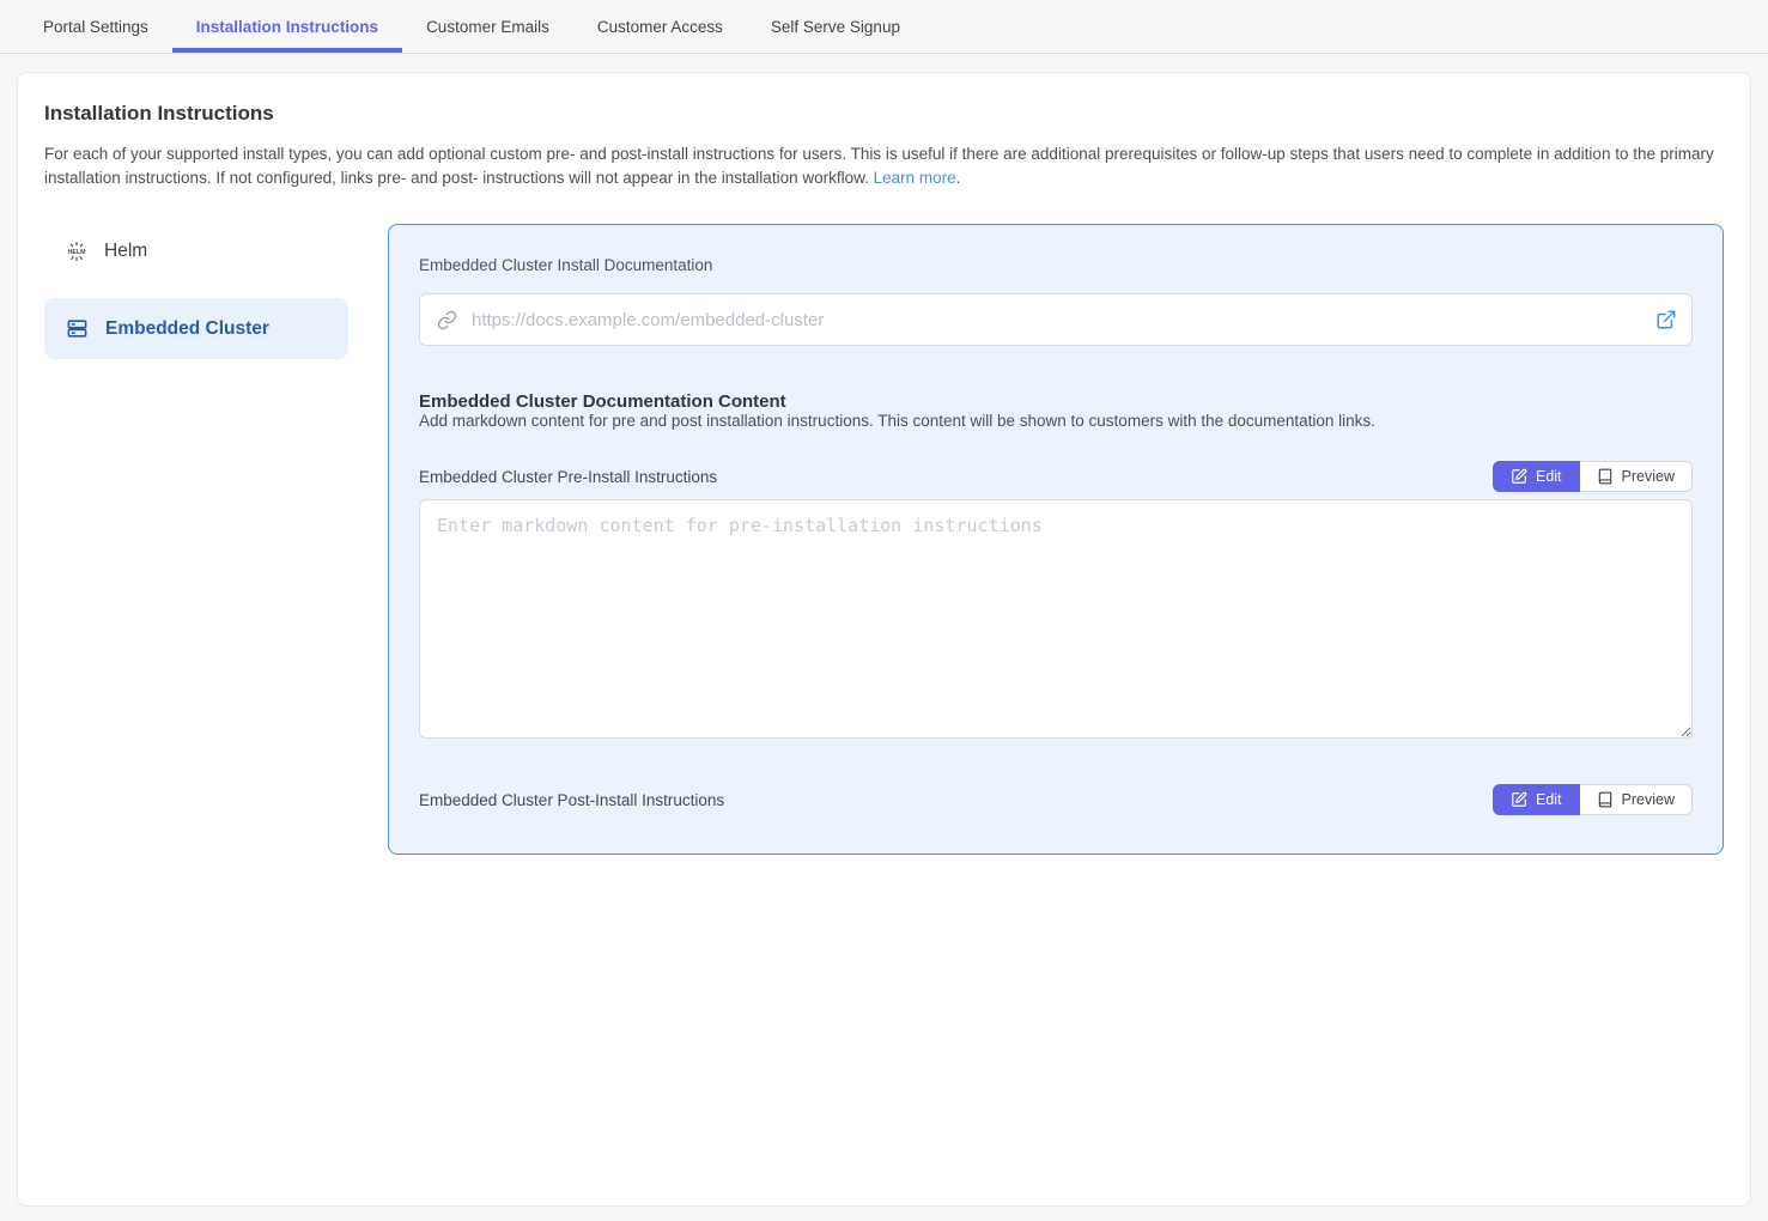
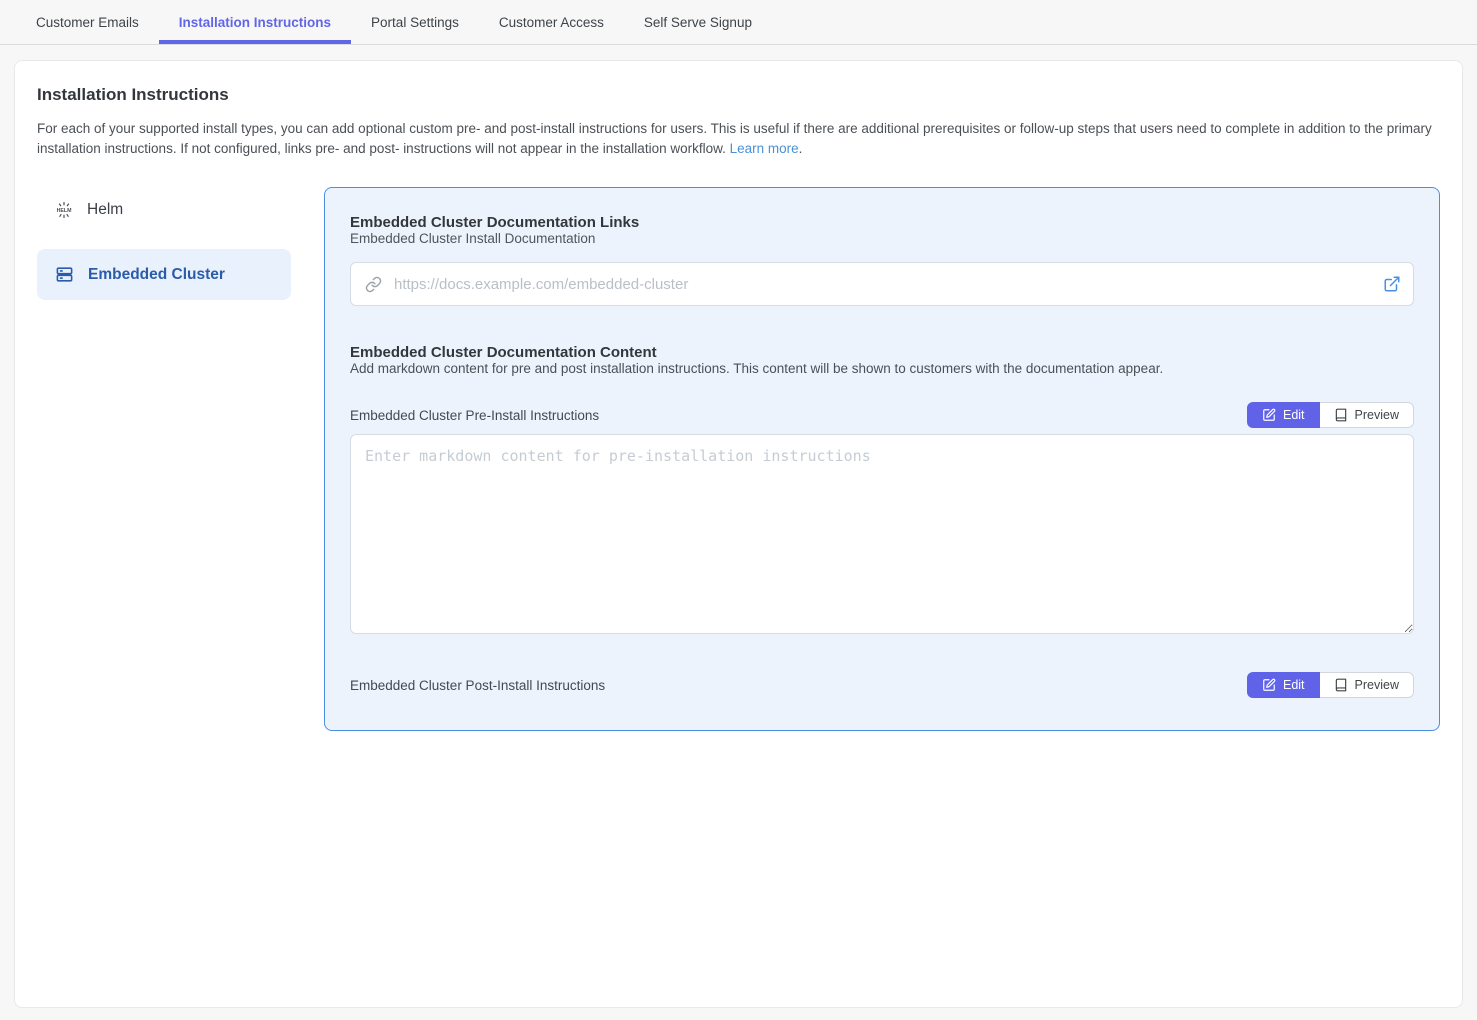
- Portal Settings
+ Customer Emails
  Installation Instructions
- Customer Emails
+ Portal Settings
  Customer Access
  Self Serve Signup
  Installation Instructions
  For each of your supported install types, you can add optional custom pre- and post-install instructions for users. This is useful if there are additional prerequisites or follow-up steps that users need to complete in addition to the primary installation instructions. If not configured, links pre- and post- instructions will not appear in the installation workflow. Learn more.
  Helm
  Embedded Cluster
+ Embedded Cluster Documentation Links
  Embedded Cluster Install Documentation
  https://docs.example.com/embedded-cluster
  Embedded Cluster Documentation Content
- Add markdown content for pre and post installation instructions. This content will be shown to customers with the documentation links.
+ Add markdown content for pre and post installation instructions. This content will be shown to customers with the documentation appear.
  Embedded Cluster Pre-Install Instructions
  Edit
  Preview
  Enter markdown content for pre-installation instructions
  Embedded Cluster Post-Install Instructions
  Edit
  Preview
